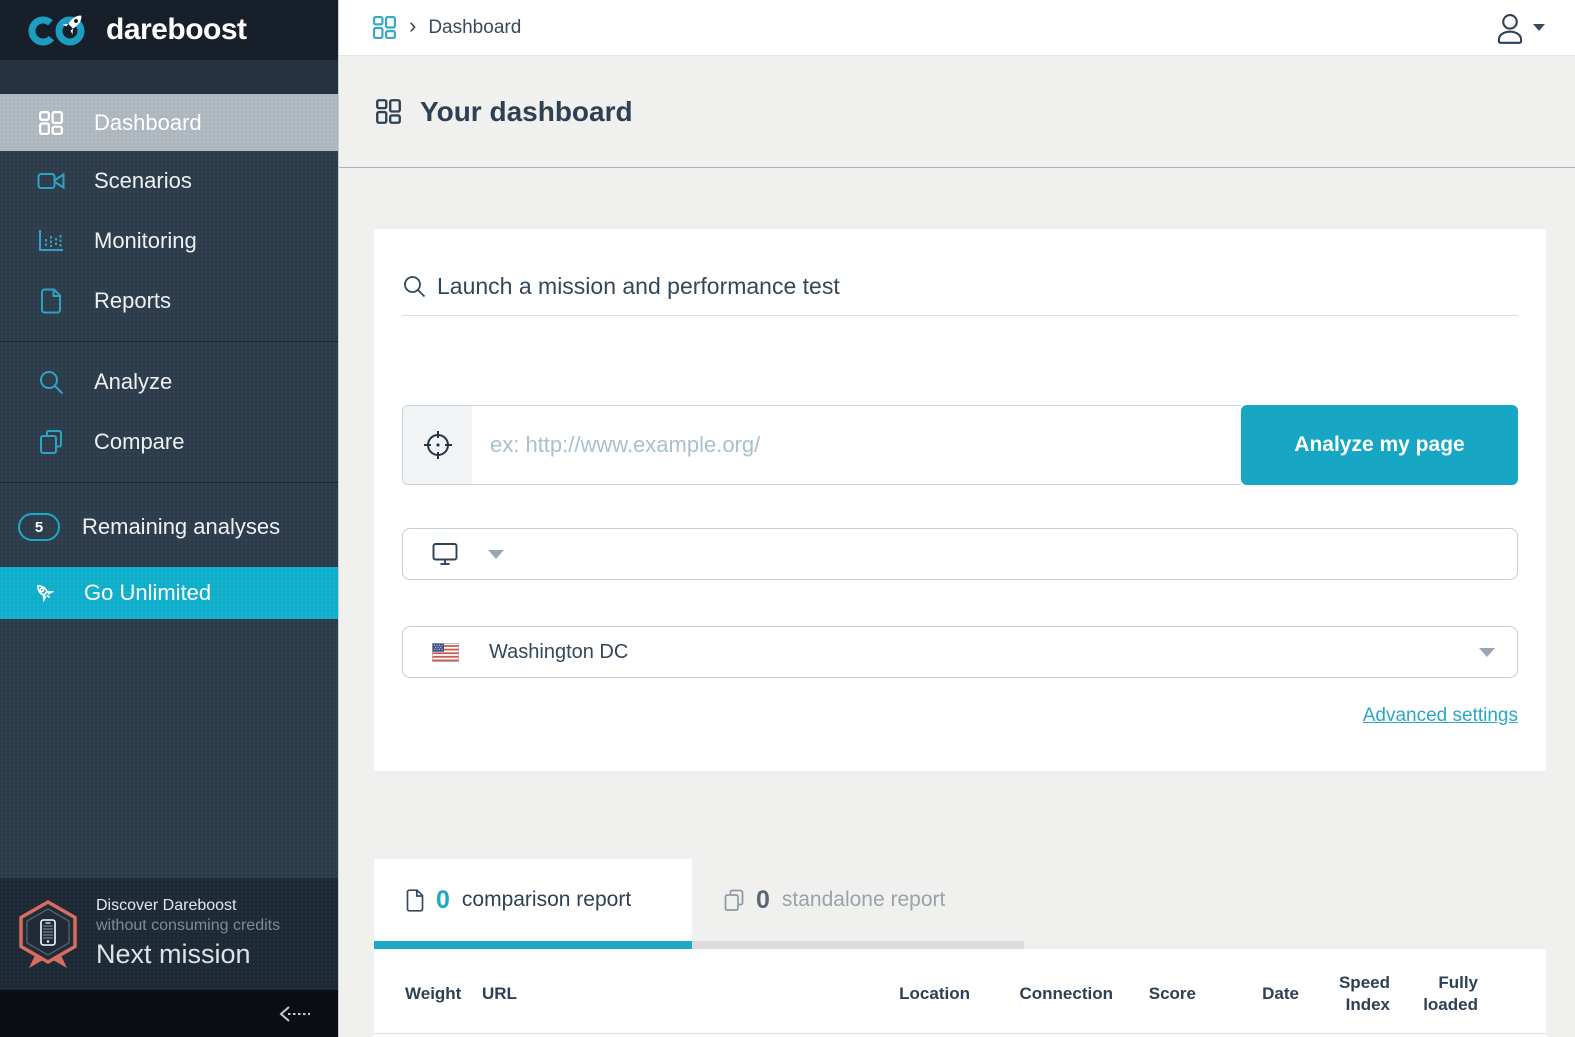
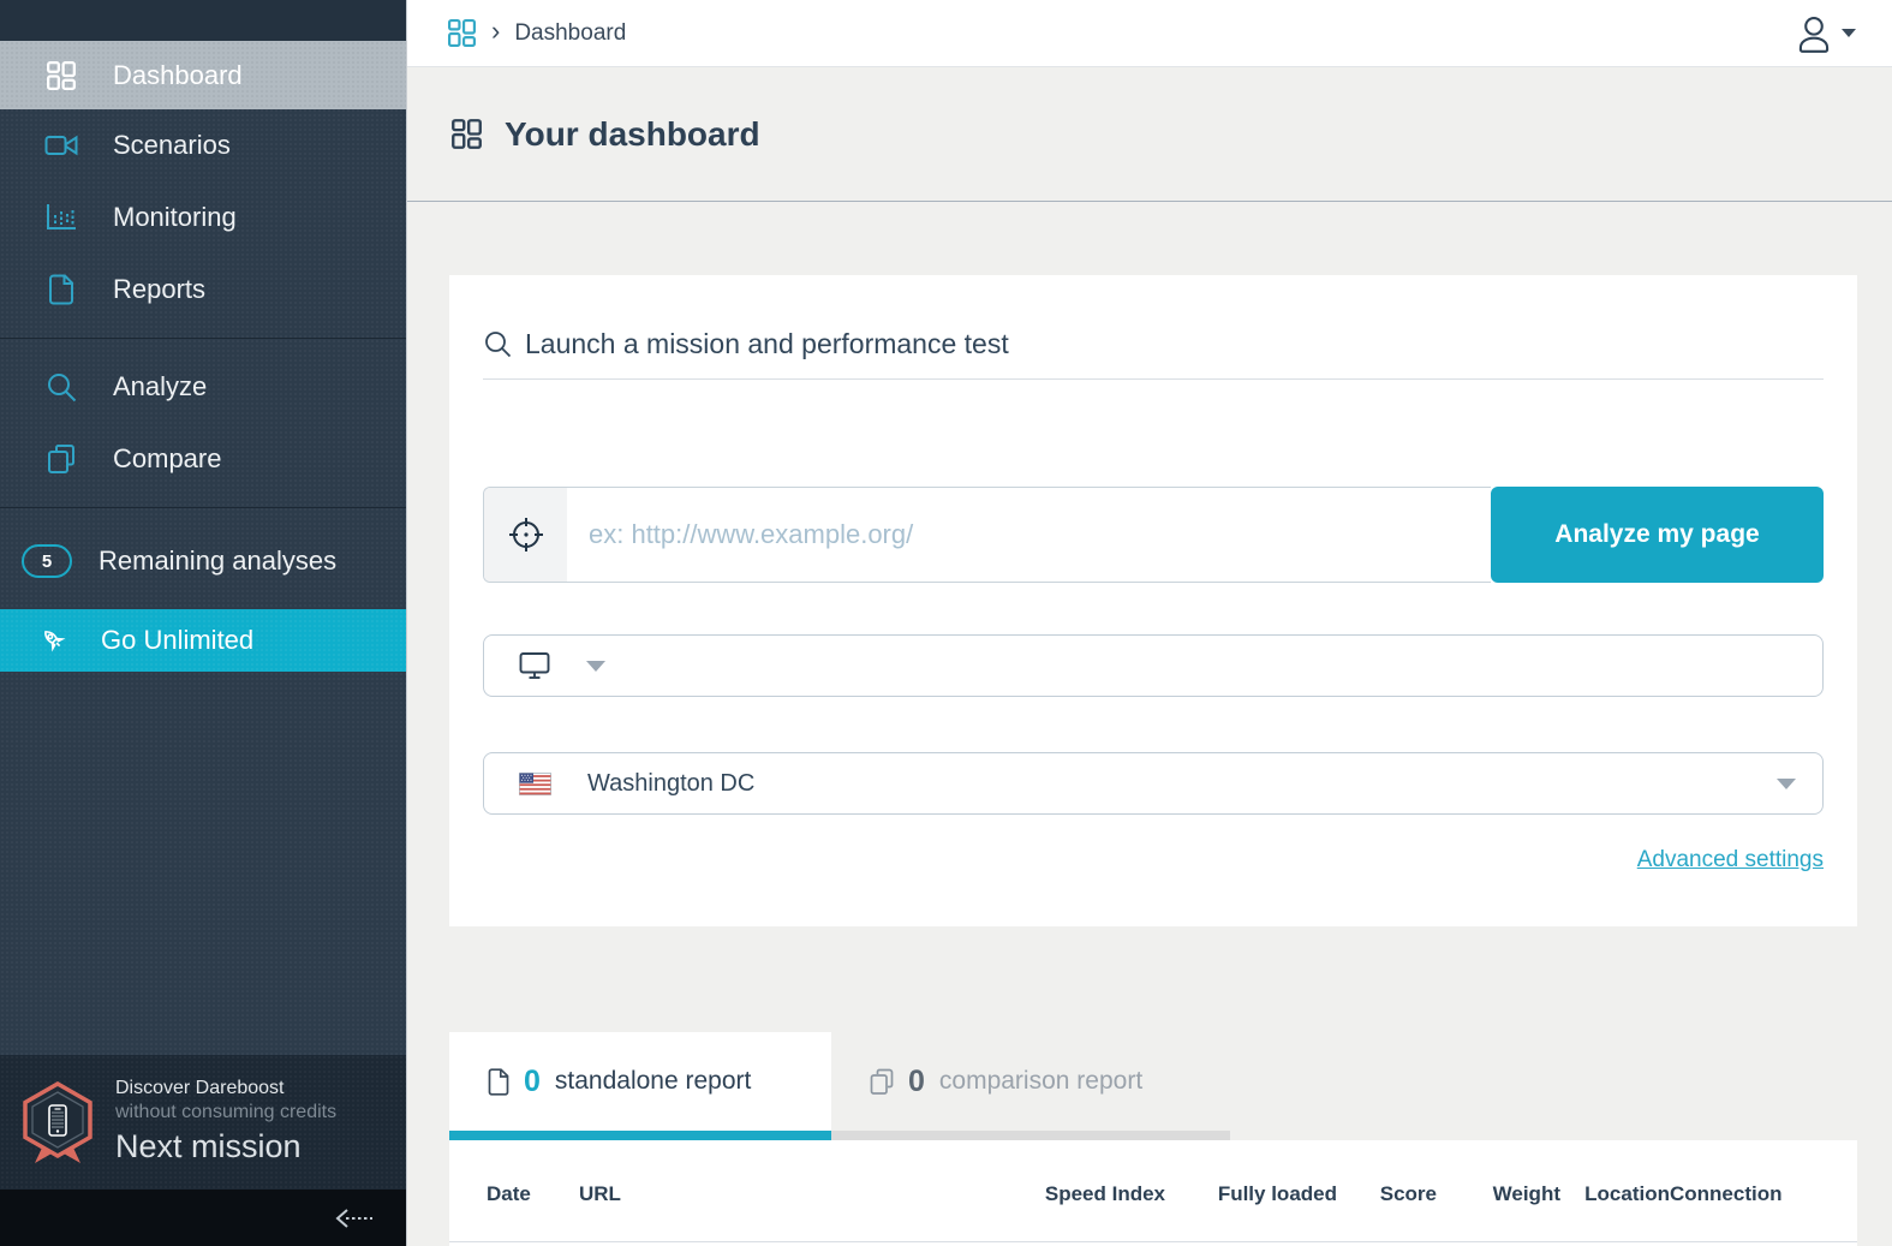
- dareboost
  Dashboard
  Scenarios
  Monitoring
  Reports
  Analyze
  Compare
  5
  Remaining analyses
  Go Unlimited
  Discover Dareboost
  without consuming credits
  Next mission
  ›
  Dashboard
  Your dashboard
  Launch a mission and performance test
  ex: http://www.example.org/
  Analyze my page
  Washington DC
  Advanced settings
  0
- comparison report
+ standalone report
  0
- standalone report
+ comparison report
- Weight
+ Date
  URL
- Location
+ Speed Index
- Connection
+ Fully loaded
  Score
- Date
+ Weight
- Speed Index
+ Location
- Fully loaded
+ Connection
